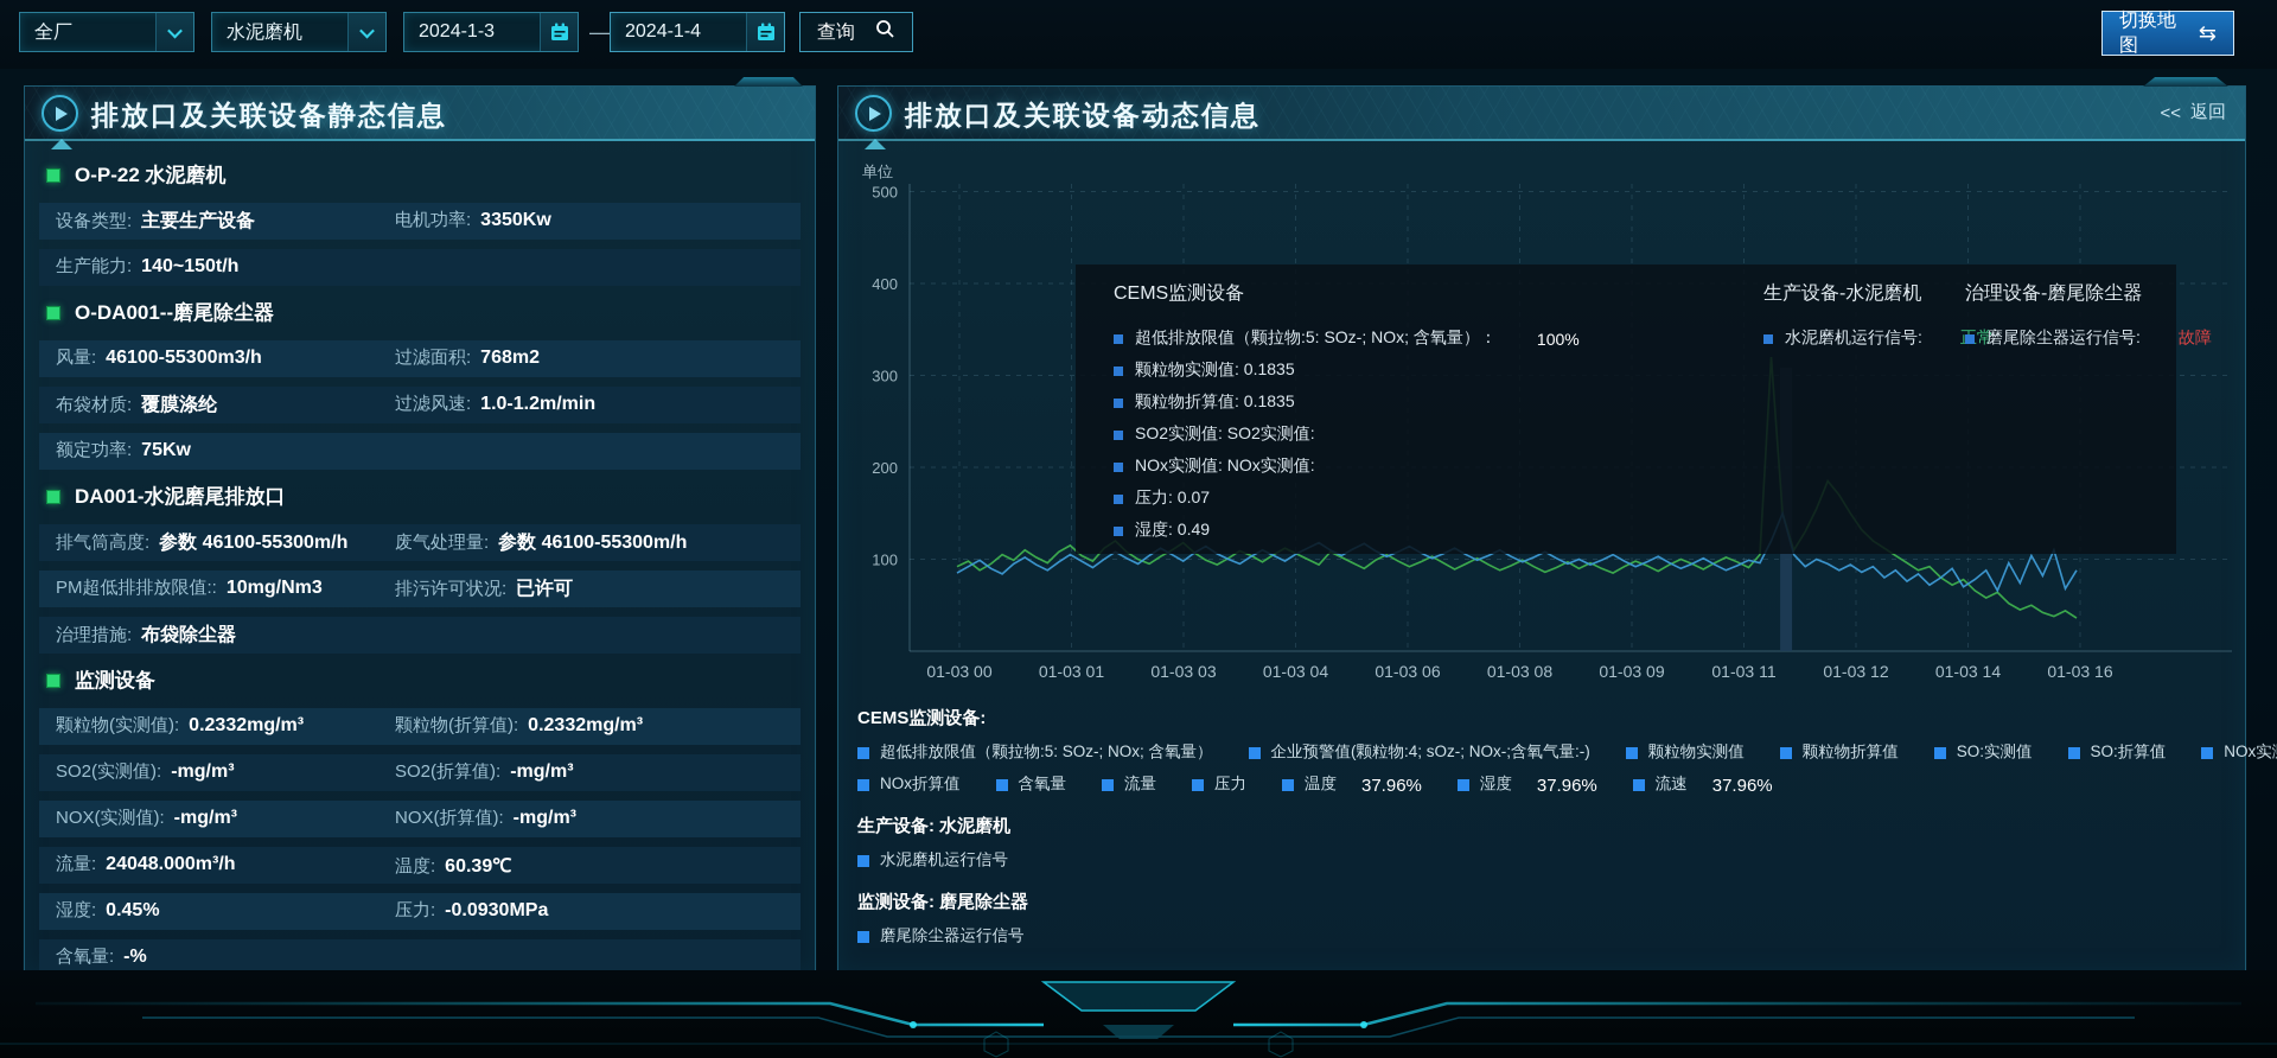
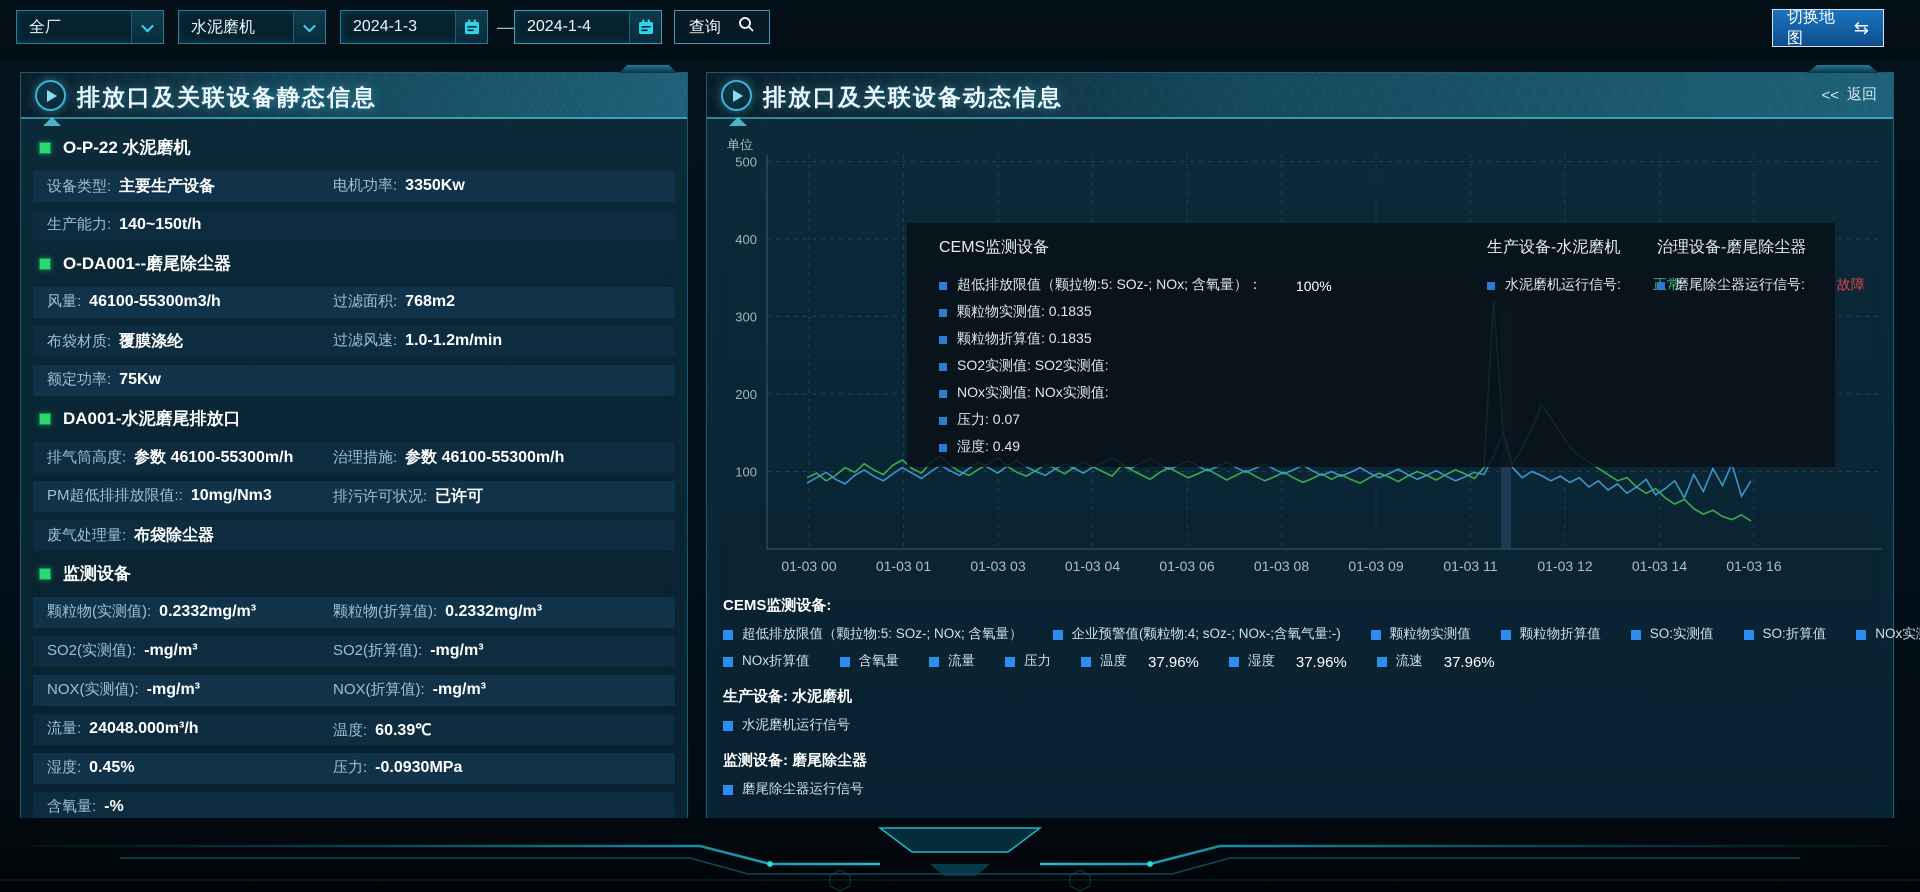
  全厂
  水泥磨机
  2024-1-3
  —
  2024-1-4
  查询
  切换地图
  ⇆
  排放口及关联设备静态信息
  O-P-22 水泥磨机
  设备类型:
  主要生产设备
  电机功率:
  3350Kw
  生产能力:
  140~150t/h
  O-DA001--磨尾除尘器
  风量:
  46100-55300m3/h
  过滤面积:
  768m2
  布袋材质:
  覆膜涤纶
  过滤风速:
  1.0-1.2m/min
  额定功率:
  75Kw
  DA001-水泥磨尾排放口
  排气筒高度:
  参数 46100-55300m/h
- 废气处理量:
+ 治理措施:
  参数 46100-55300m/h
  PM超低排排放限值::
  10mg/Nm3
  排污许可状况:
  已许可
- 治理措施:
+ 废气处理量:
  布袋除尘器
  监测设备
  颗粒物(实测值):
  0.2332mg/m³
  颗粒物(折算值):
  0.2332mg/m³
  SO2(实测值):
  -mg/m³
  SO2(折算值):
  -mg/m³
  NOX(实测值):
  -mg/m³
  NOX(折算值):
  -mg/m³
  流量:
  24048.000m³/h
  温度:
  60.39℃
  湿度:
  0.45%
  压力:
  -0.0930MPa
  含氧量:
  -%
  排放口及关联设备动态信息
  <<
  返回
  单位
  100
  200
  300
  400
  500
  01-03 00
  01-03 01
  01-03 03
  01-03 04
  01-03 06
  01-03 08
  01-03 09
  01-03 11
  01-03 12
  01-03 14
  01-03 16
  CEMS监测设备
  超低排放限值（颗拉物:5: SOz-; NOx; 含氧量）：
  100%
  颗粒物实测值: 0.1835
  颗粒物折算值: 0.1835
  SO2实测值: SO2实测值:
  NOx实测值: NOx实测值:
  压力: 0.07
  湿度: 0.49
  生产设备-水泥磨机
  水泥磨机运行信号:
  治理设备-磨尾除尘器
  磨尾除尘器运行信号:
  故障
  CEMS监测设备:
  超低排放限值（颗拉物:5: SOz-; NOx; 含氧量）
  企业预警值(颗粒物:4; sOz-; NOx-;含氧气量:-)
  颗粒物实测值
  颗粒物折算值
  SO:实测值
  SO:折算值
  NOx折算值
  含氧量
  流量
  压力
  温度
  37.96%
  湿度
  37.96%
  流速
  37.96%
  生产设备: 水泥磨机
  水泥磨机运行信号
  监测设备: 磨尾除尘器
  磨尾除尘器运行信号
